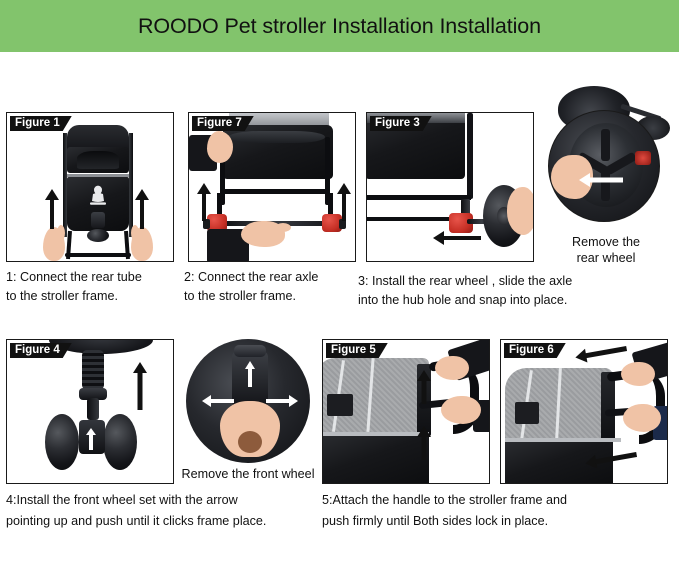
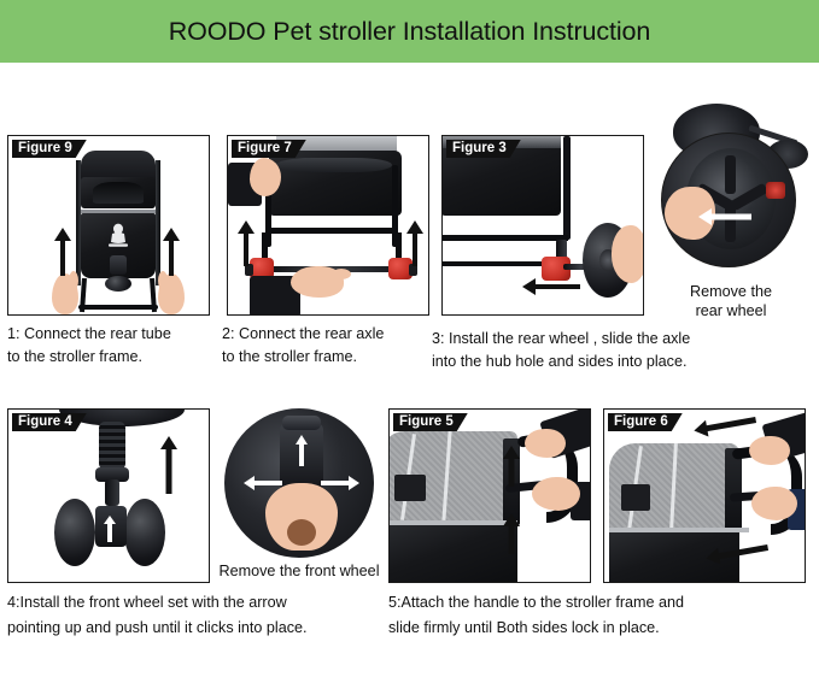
- ROODO Pet stroller Installation Installation
+ ROODO Pet stroller Installation Instruction
- Figure 1
+ Figure 9
  Figure 7
  Figure 3
  Remove the
  rear wheel
  1: Connect the rear tube
  to the stroller frame.
  2: Connect the rear axle
  to the stroller frame.
  3: Install the rear wheel , slide the axle
- into the hub hole and snap into place.
+ into the hub hole and sides into place.
  Figure 4
  Remove the front wheel
  Figure 5
  Figure 6
  4:Install the front wheel set with the arrow
- pointing up and push until it clicks frame place.
+ pointing up and push until it clicks into place.
  5:Attach the handle to the stroller frame and
- push firmly until Both sides lock in place.
+ slide firmly until Both sides lock in place.
